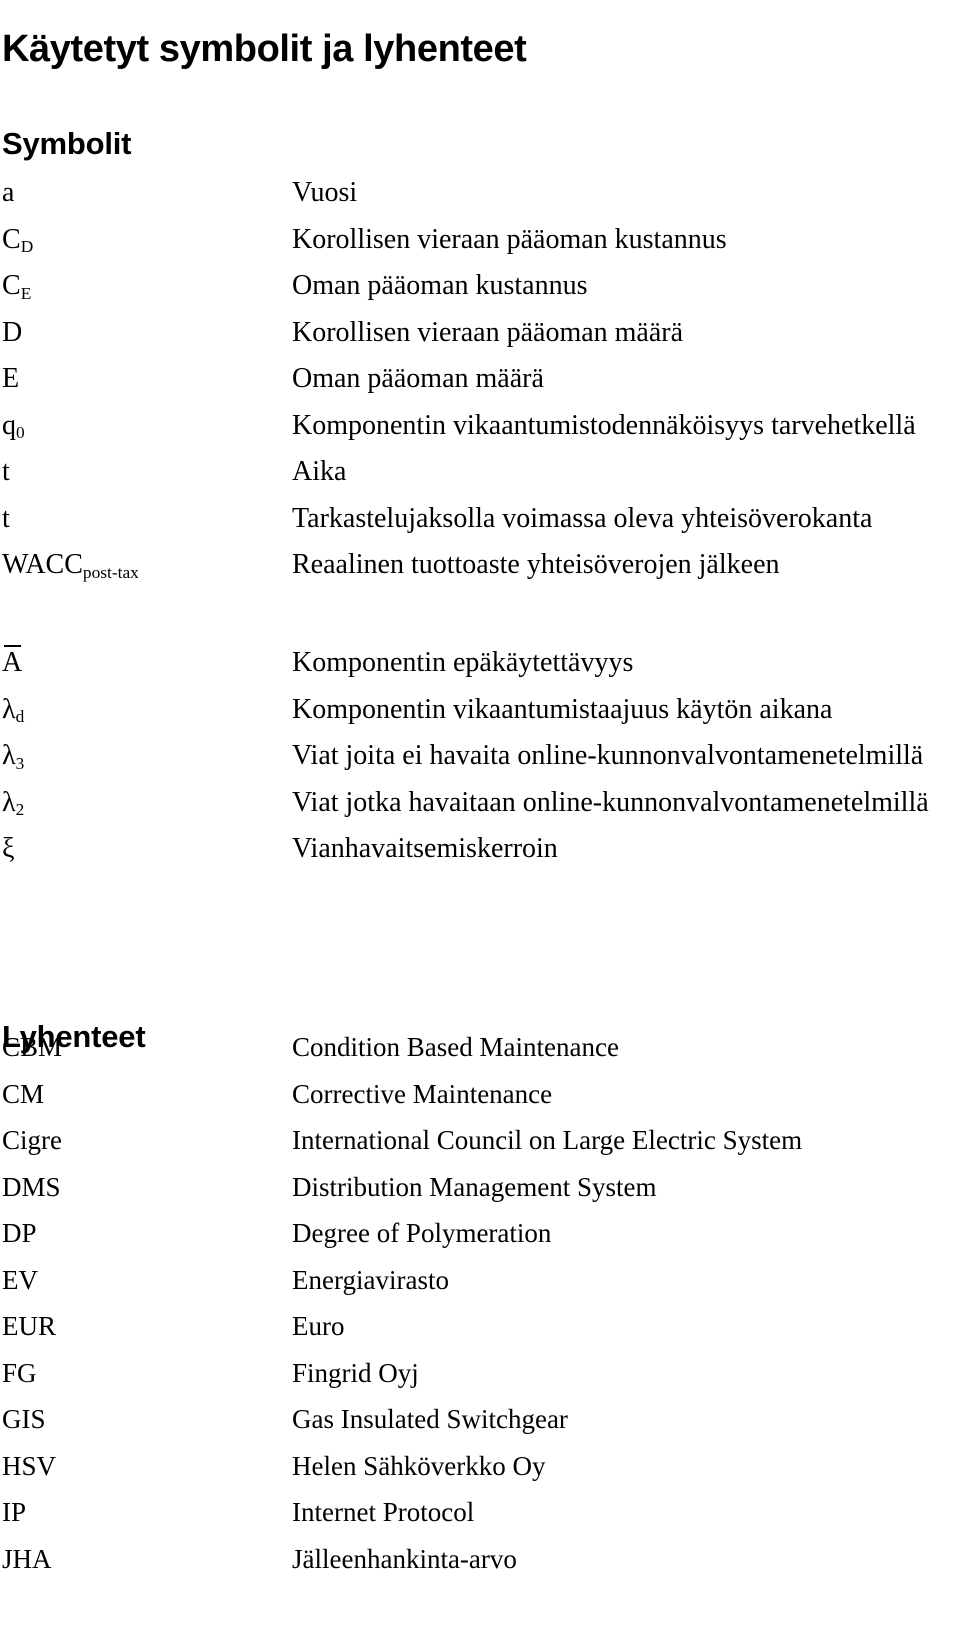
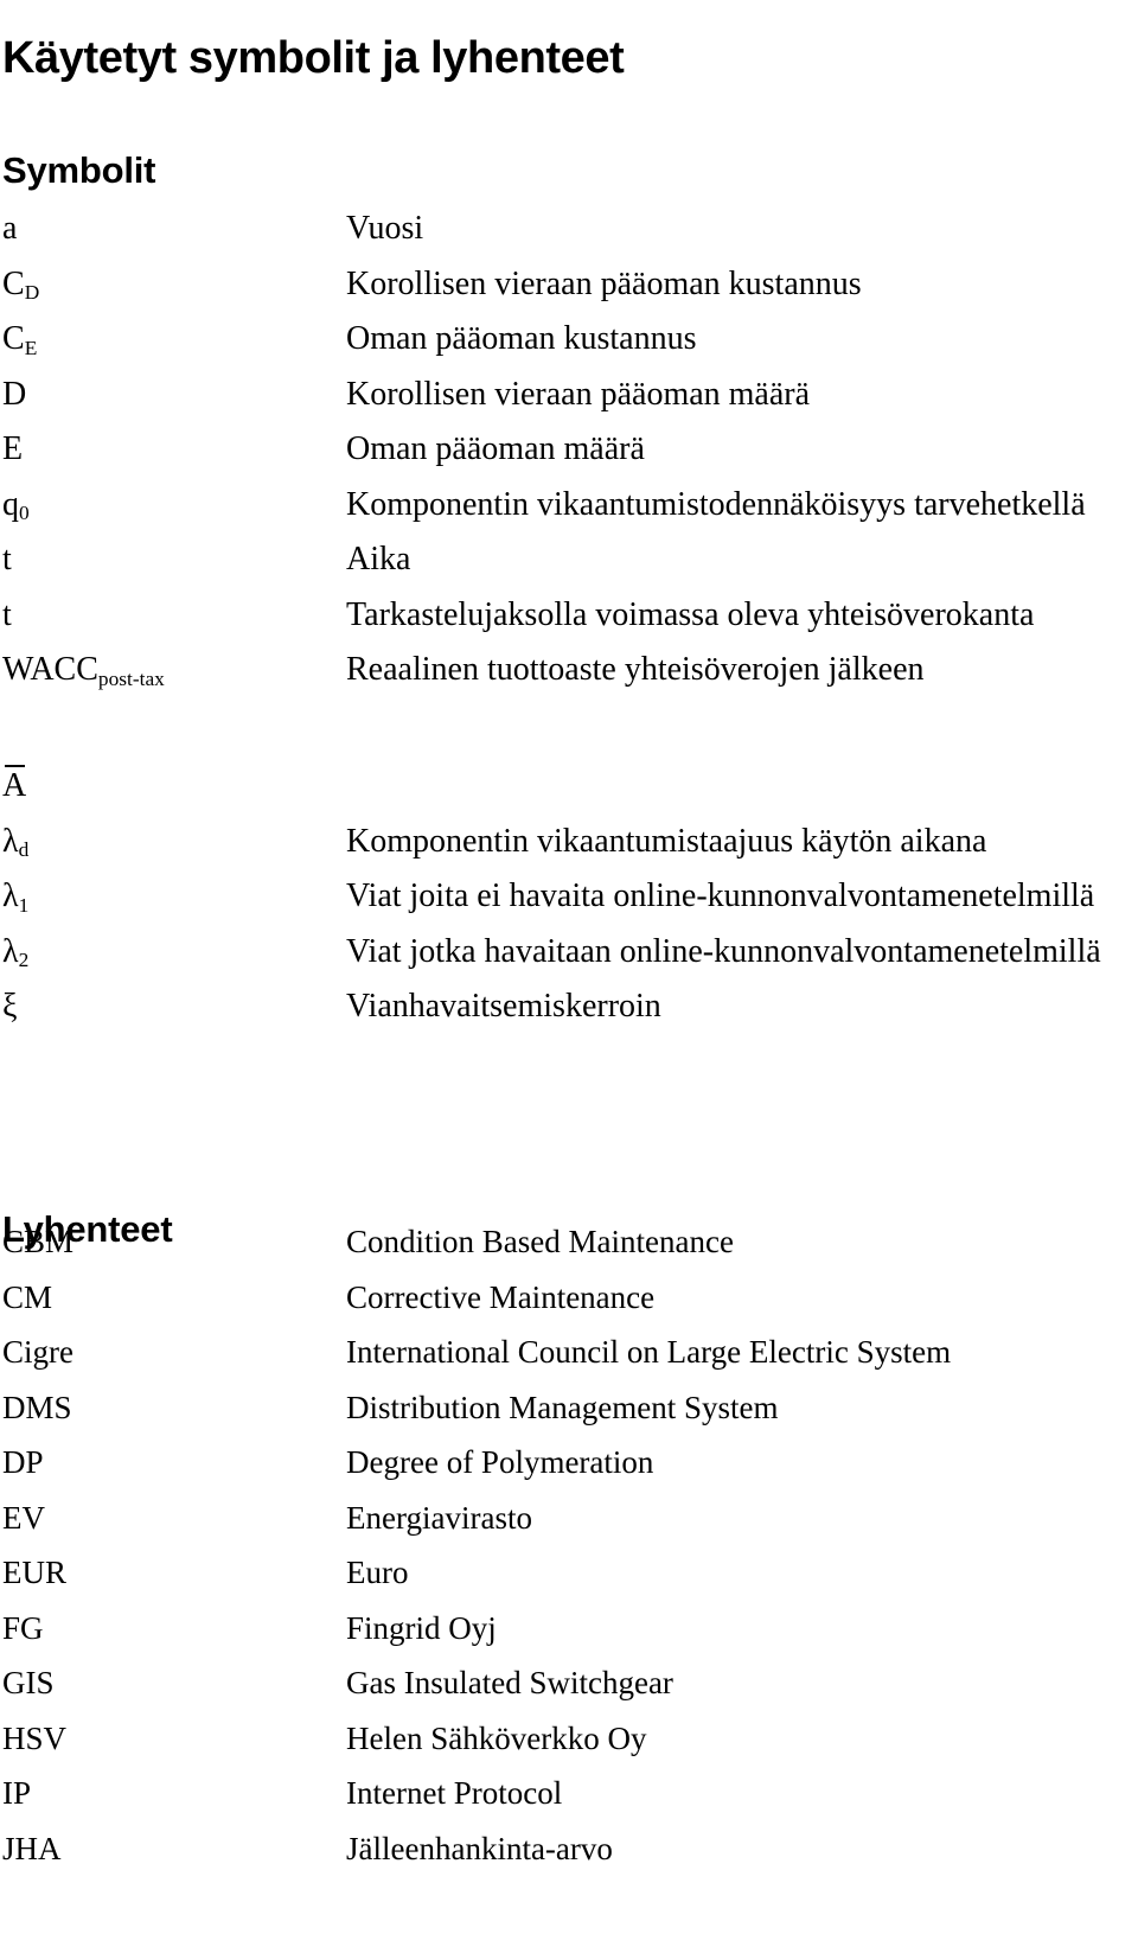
  Käytetyt symbolit ja lyhenteet
  Symbolit
  a
  Vuosi
  CD
  Korollisen vieraan pääoman kustannus
  CE
  Oman pääoman kustannus
  D
  Korollisen vieraan pääoman määrä
  E
  Oman pääoman määrä
  q0
  Komponentin vikaantumistodennäköisyys tarvehetkellä
  t
  Aika
  t
  Tarkastelujaksolla voimassa oleva yhteisöverokanta
  WACCpost-tax
  Reaalinen tuottoaste yhteisöverojen jälkeen
  A
- Komponentin epäkäytettävyys
  λd
  Komponentin vikaantumistaajuus käytön aikana
- λ3
+ λ1
  Viat joita ei havaita online-kunnonvalvontamenetelmillä
  λ2
  Viat jotka havaitaan online-kunnonvalvontamenetelmillä
  ξ
  Vianhavaitsemiskerroin
  Lyhenteet
  CBM
  Condition Based Maintenance
  CM
  Corrective Maintenance
  Cigre
  International Council on Large Electric System
  DMS
  Distribution Management System
  DP
  Degree of Polymeration
  EV
  Energiavirasto
  EUR
  Euro
  FG
  Fingrid Oyj
  GIS
  Gas Insulated Switchgear
  HSV
  Helen Sähköverkko Oy
  IP
  Internet Protocol
  JHA
  Jälleenhankinta-arvo
